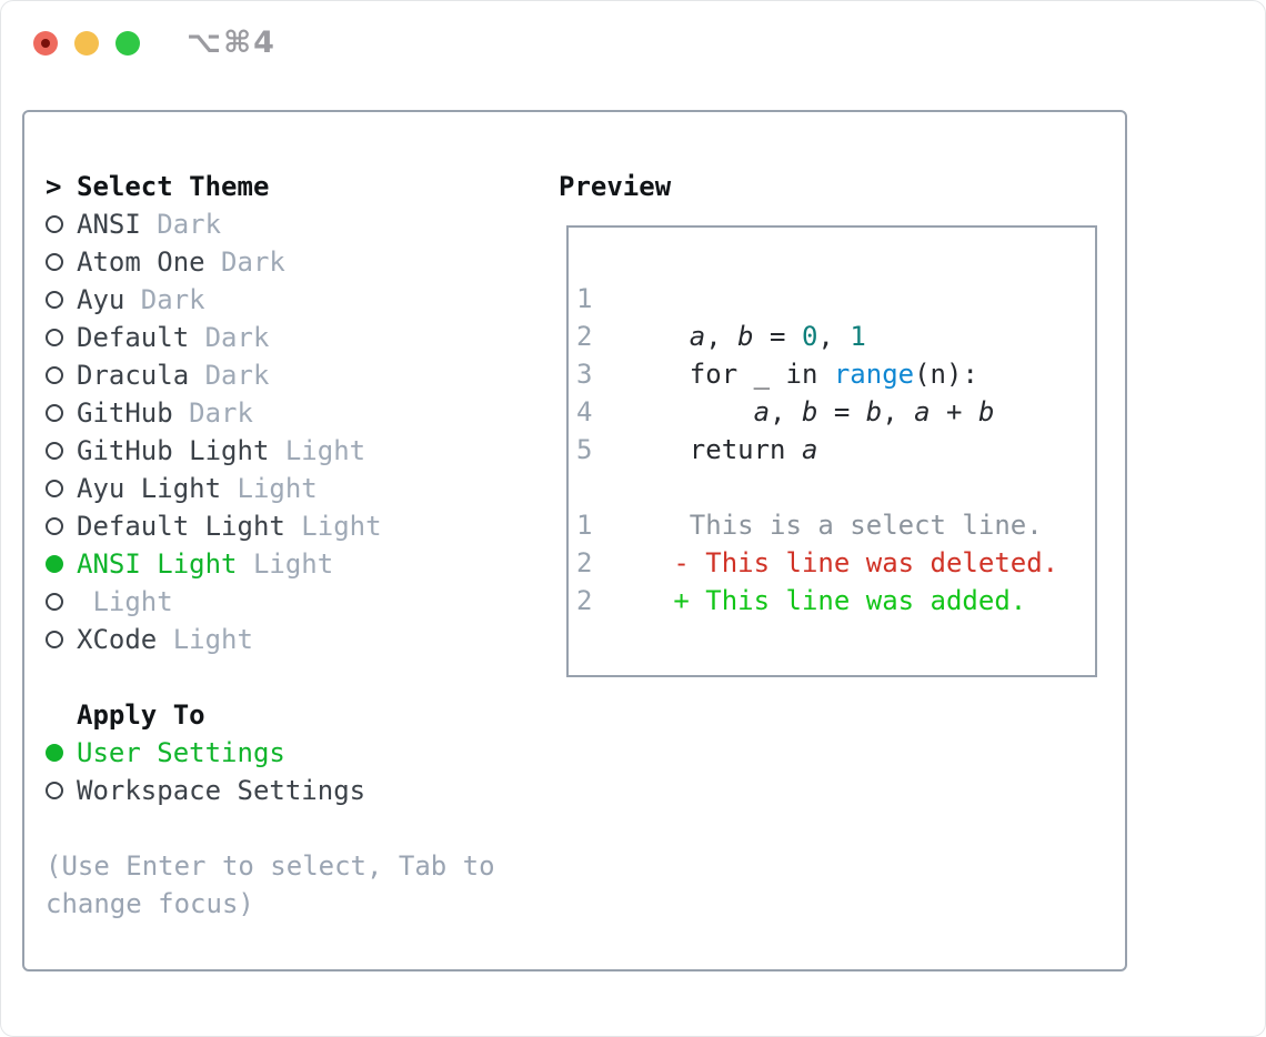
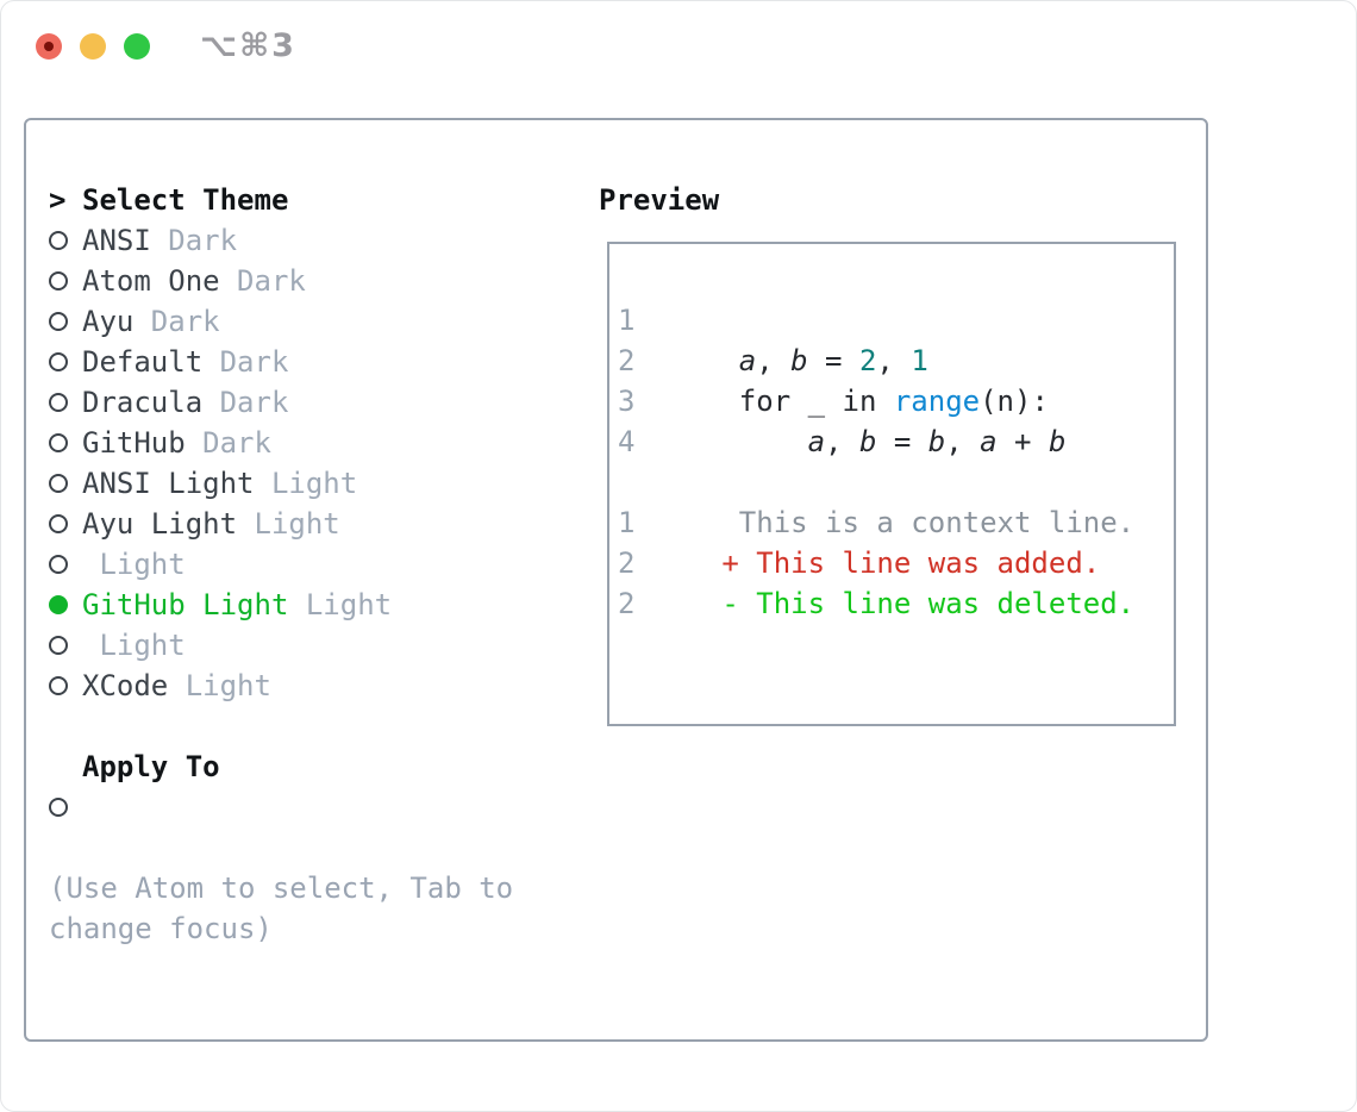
- ⌥⌘4
+ ⌥⌘3
  >
  Select Theme
  ANSI
  Dark
  Atom One
  Dark
  Ayu
  Dark
  Default
  Dark
  Dracula
  Dark
  GitHub
  Dark
- GitHub Light
+ ANSI Light
  Light
  Ayu Light
  Light
- Default Light
  Light
- ANSI Light
+ GitHub Light
  Light
  Light
  XCode
  Light
  Apply To
- User Settings
- Workspace Settings
- (Use Enter to select, Tab to change focus)
+ (Use Atom to select, Tab to change focus)
  Preview
  1
  2
- a, b = 0, 1
+ a, b = 2, 1
  3
  for _ in range(n):
  4
  a, b = b, a + b
- 5
- return a
  1
- This is a select line.
+ This is a context line.
  2
- - This line was deleted.
+ + This line was added.
  2
- + This line was added.
+ - This line was deleted.
